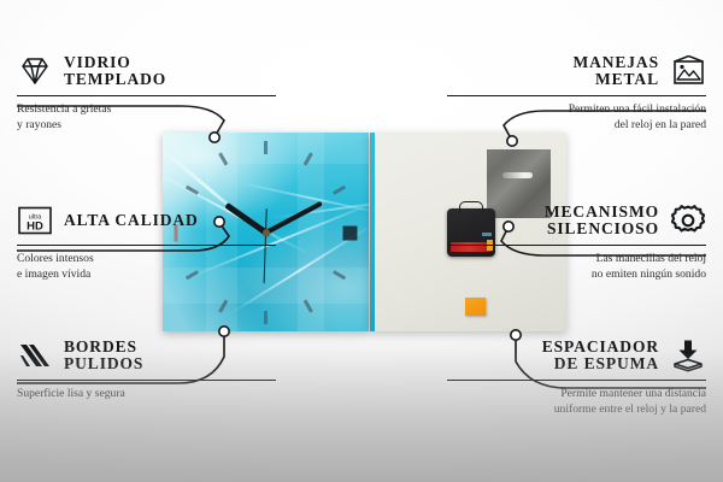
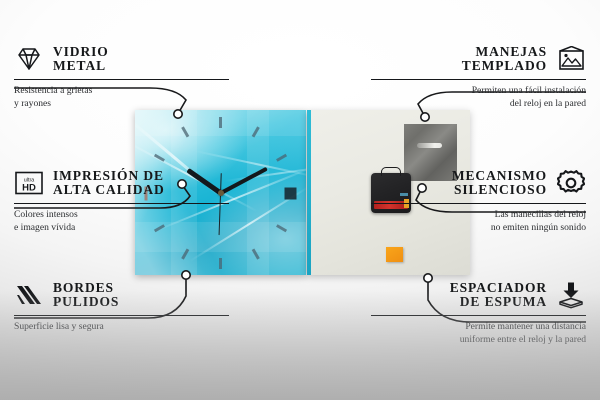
  VIDRIO
- TEMPLADO
+ METAL
  Resistencia a grietas
  y rayones
  HD
+ IMPRESIÓN DE
  ALTA CALIDAD
  Colores intensos
  e imagen vívida
  BORDES
  MANEJAS
- METAL
+ TEMPLADO
  Permiten una fácil instalación
  del reloj en la pared
  MECANISMO
  SILENCIOSO
  Las manecillas del reloj
  no emiten ningún sonido
  ESPACIADOR
